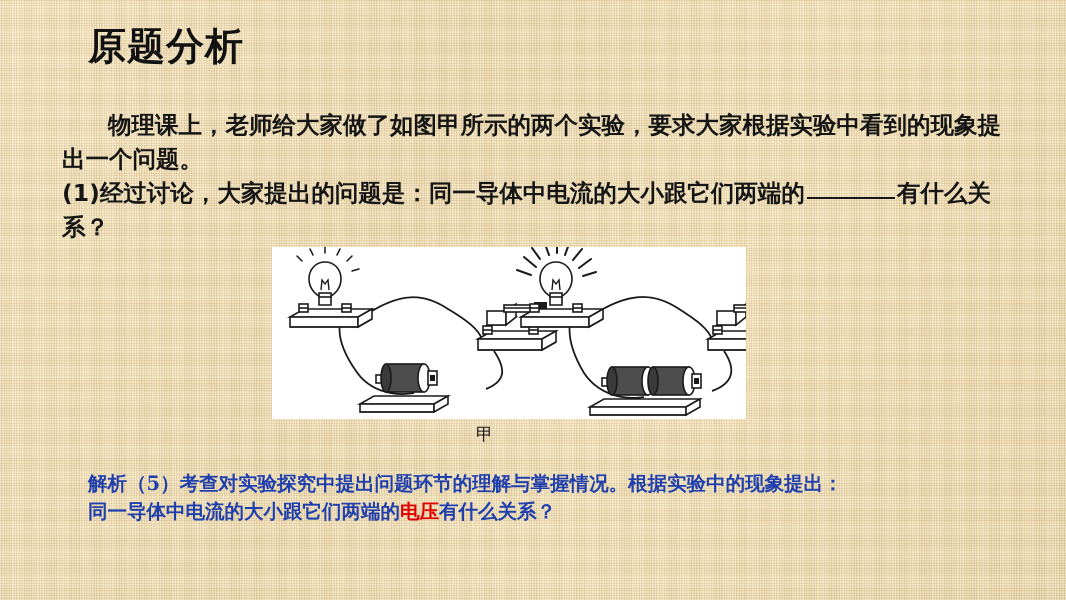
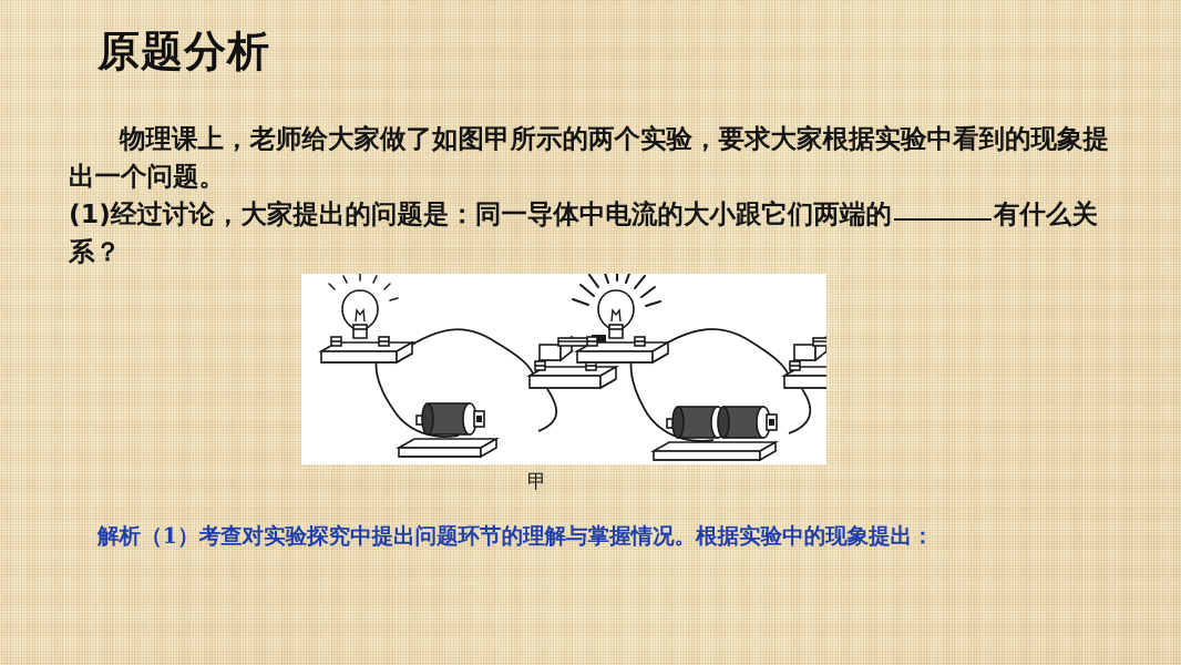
  原题分析
  物理课上，老师给大家做了如图甲所示的两个实验，要求大家根据实验中看到的现象提出一个问题。
  (1)经过讨论，大家提出的问题是：同一导体中电流的大小跟它们两端的 有什么关系？
  甲
- 解析（5）考查对实验探究中提出问题环节的理解与掌握情况。根据实验中的现象提出：
+ 解析（1）考查对实验探究中提出问题环节的理解与掌握情况。根据实验中的现象提出：
- 同一导体中电流的大小跟它们两端的电压有什么关系？
